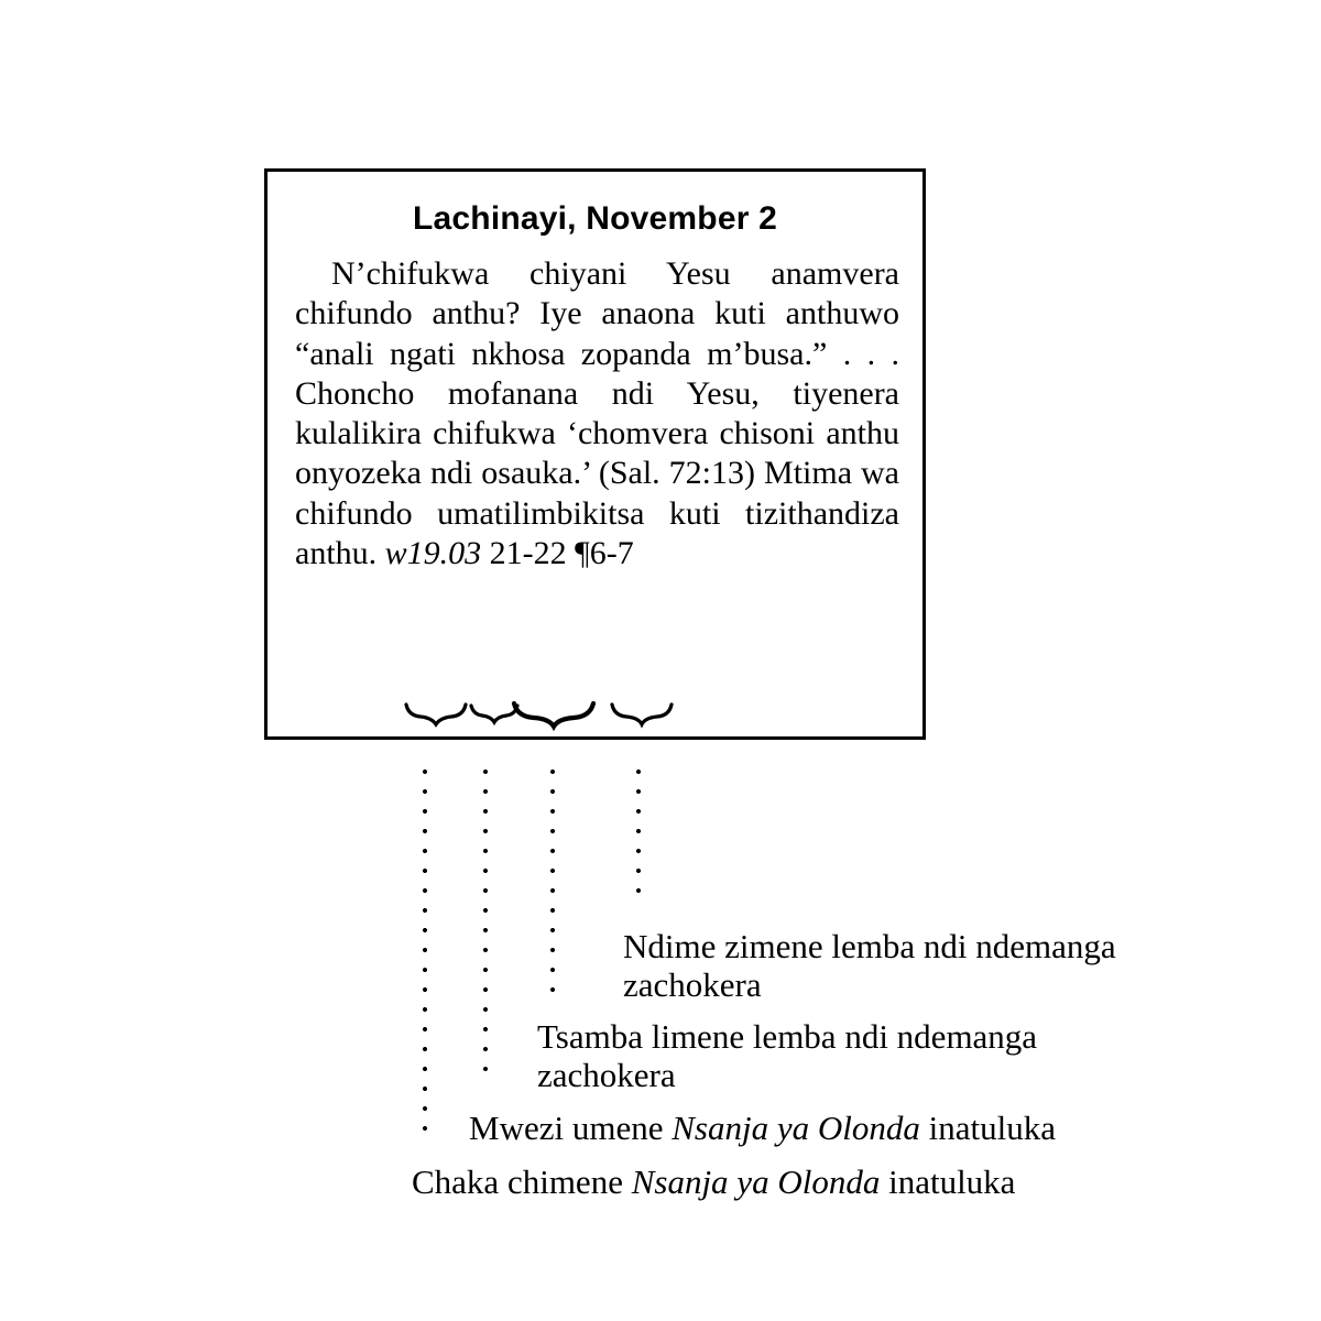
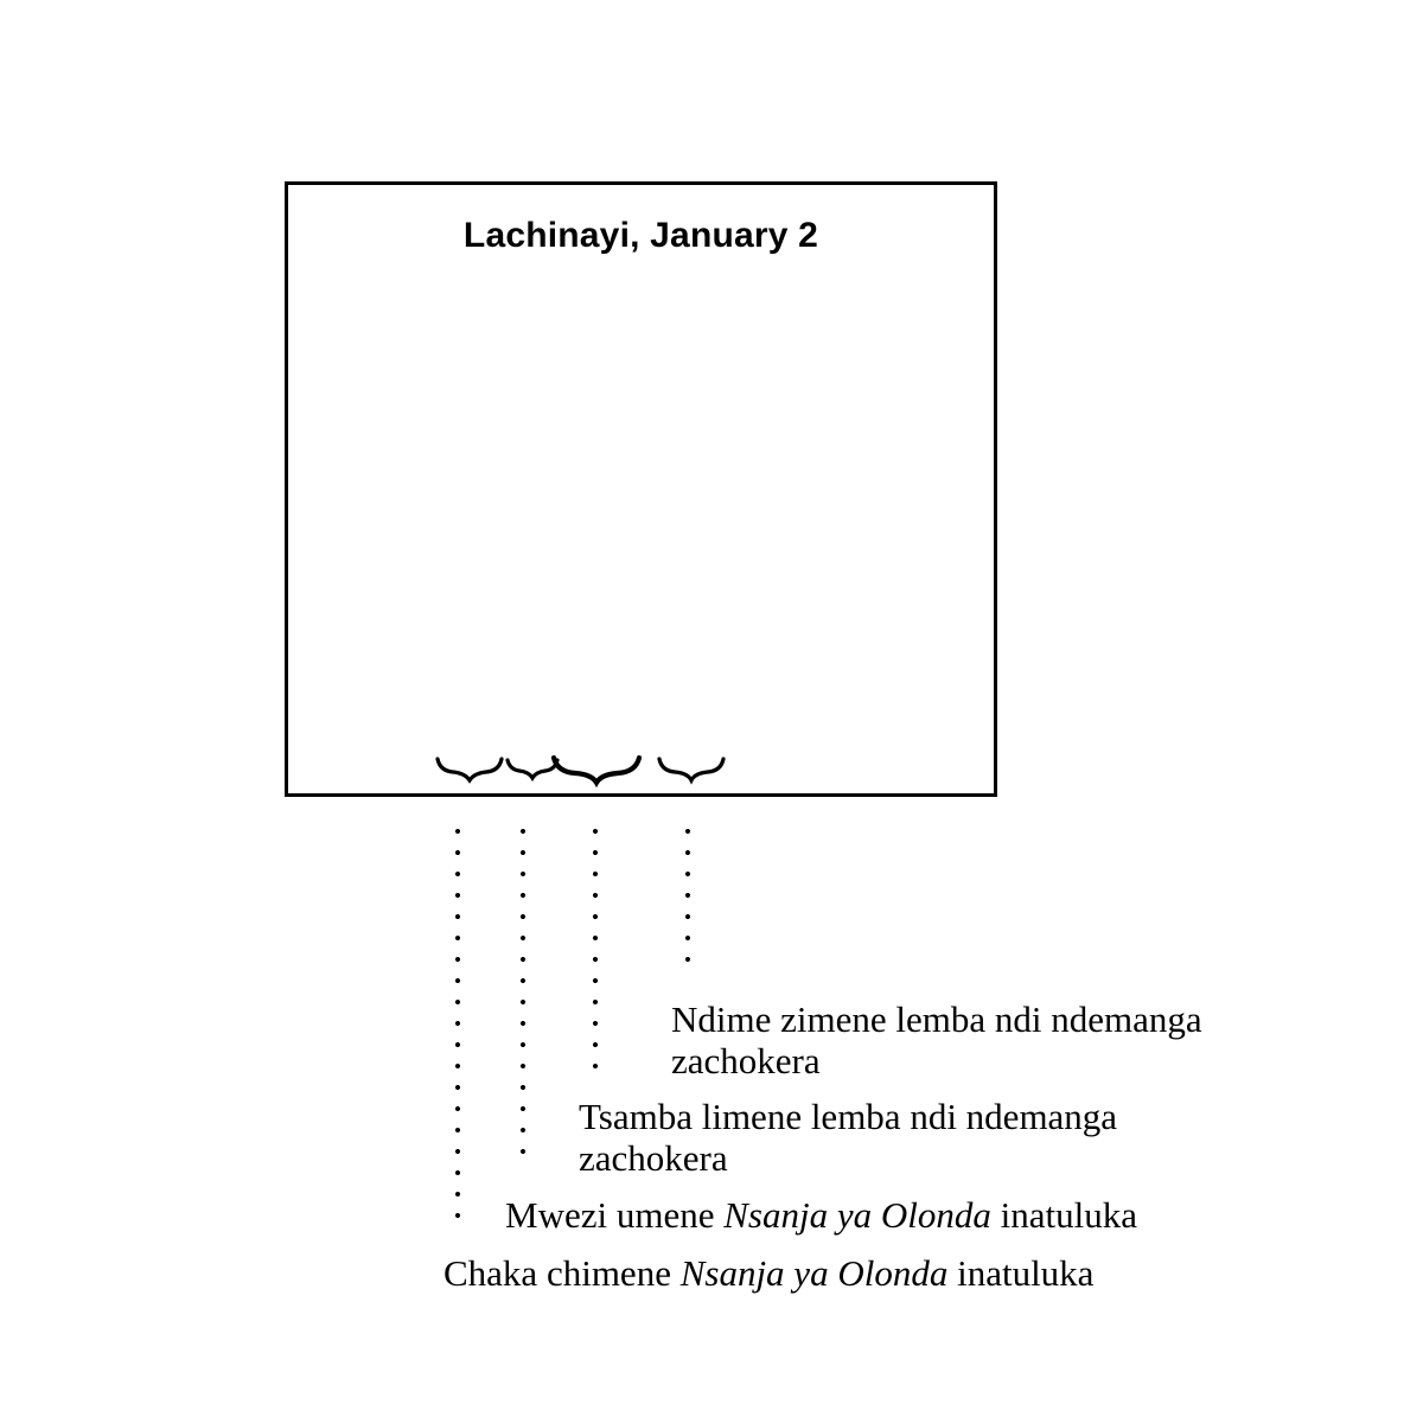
- Lachinayi, November 2
+ Lachinayi, January 2
- N’chifukwa chiyani Yesu anamvera chifundo anthu? Iye anaona kuti anthuwo “anali ngati nkhosa zopanda m’busa.” . . . Choncho mofanana ndi Yesu, tiyenera kulalikira chifukwa ‘chomvera chisoni anthu onyozeka ndi osauka.’ (Sal. 72:13) Mtima wa chifundo umatilimbikitsa kuti tizithandiza anthu. w19.03 21-22 ¶6-7
  Ndime zimene lemba ndi ndemanga zachokera
  Tsamba limene lemba ndi ndemanga zachokera
  Mwezi umene Nsanja ya Olonda inatuluka
  Chaka chimene Nsanja ya Olonda inatuluka
